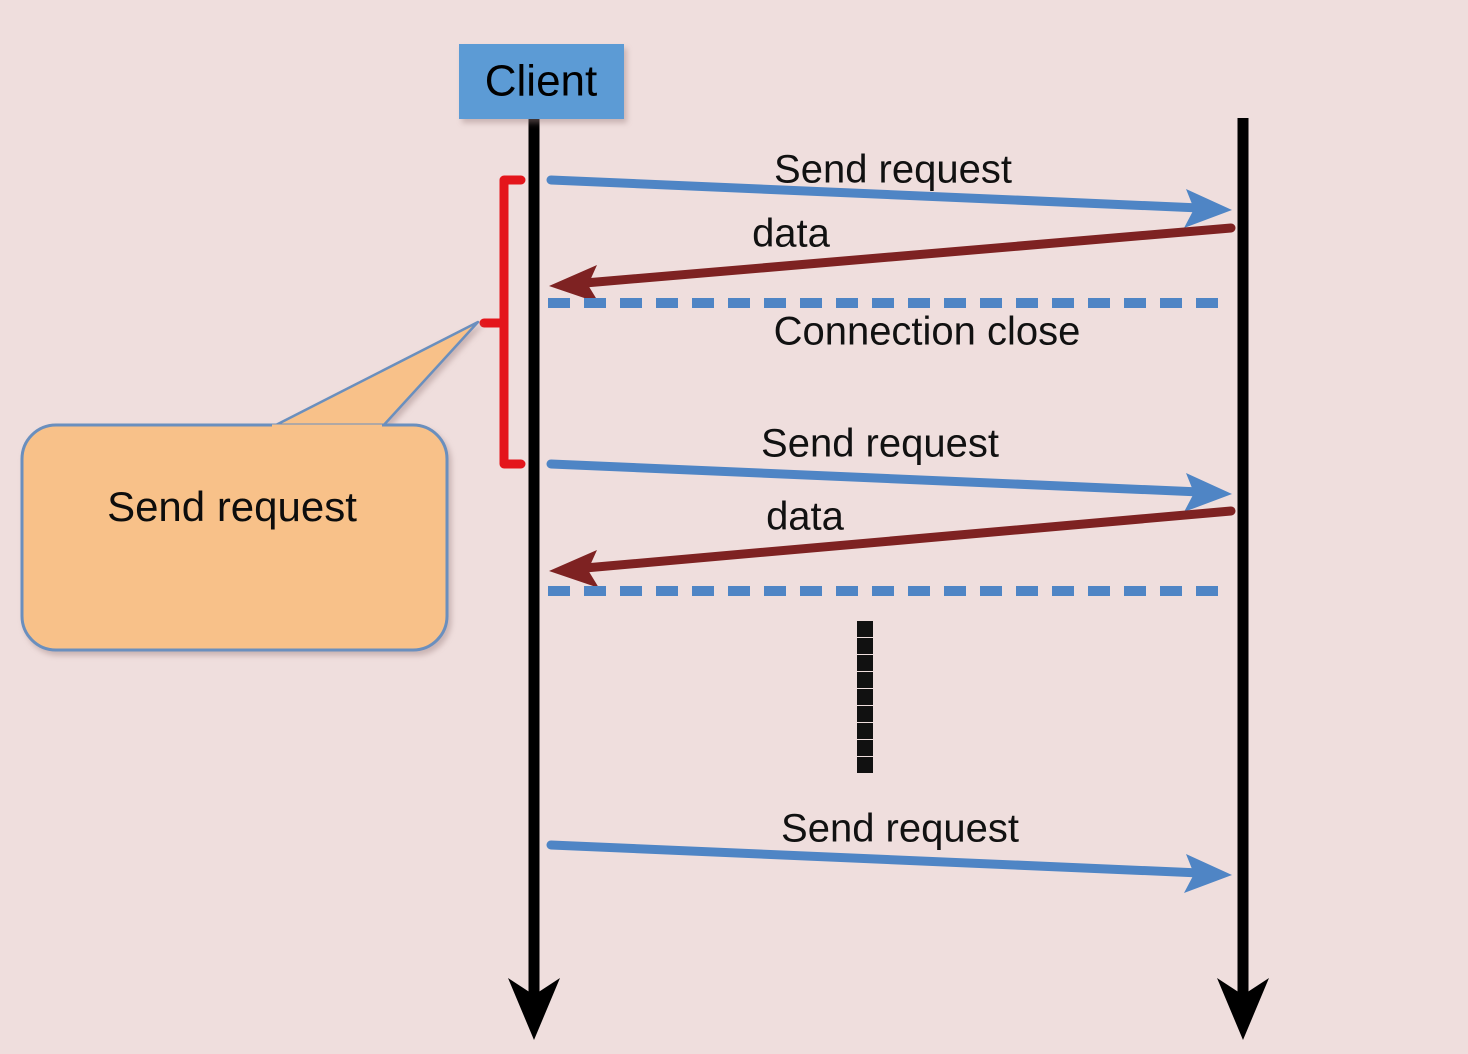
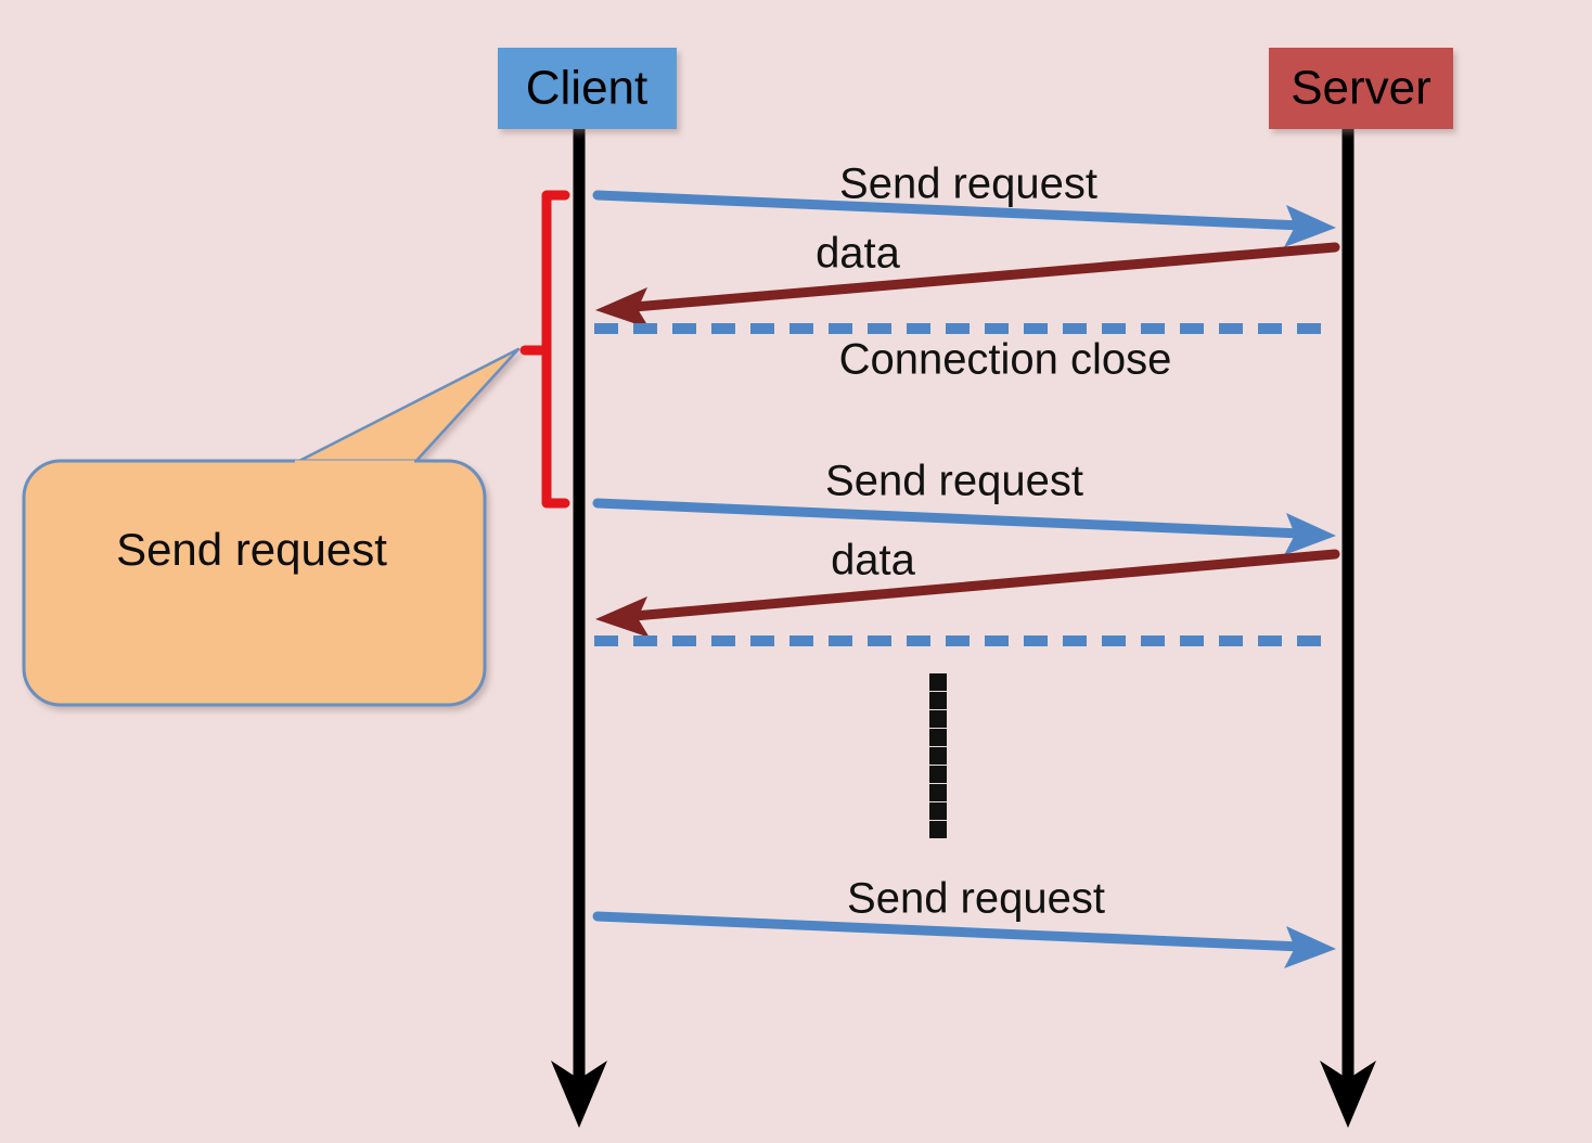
  Client
+ Server
  Send request
  Send request
  data
  Connection close
  Send request
  data
  Send request
